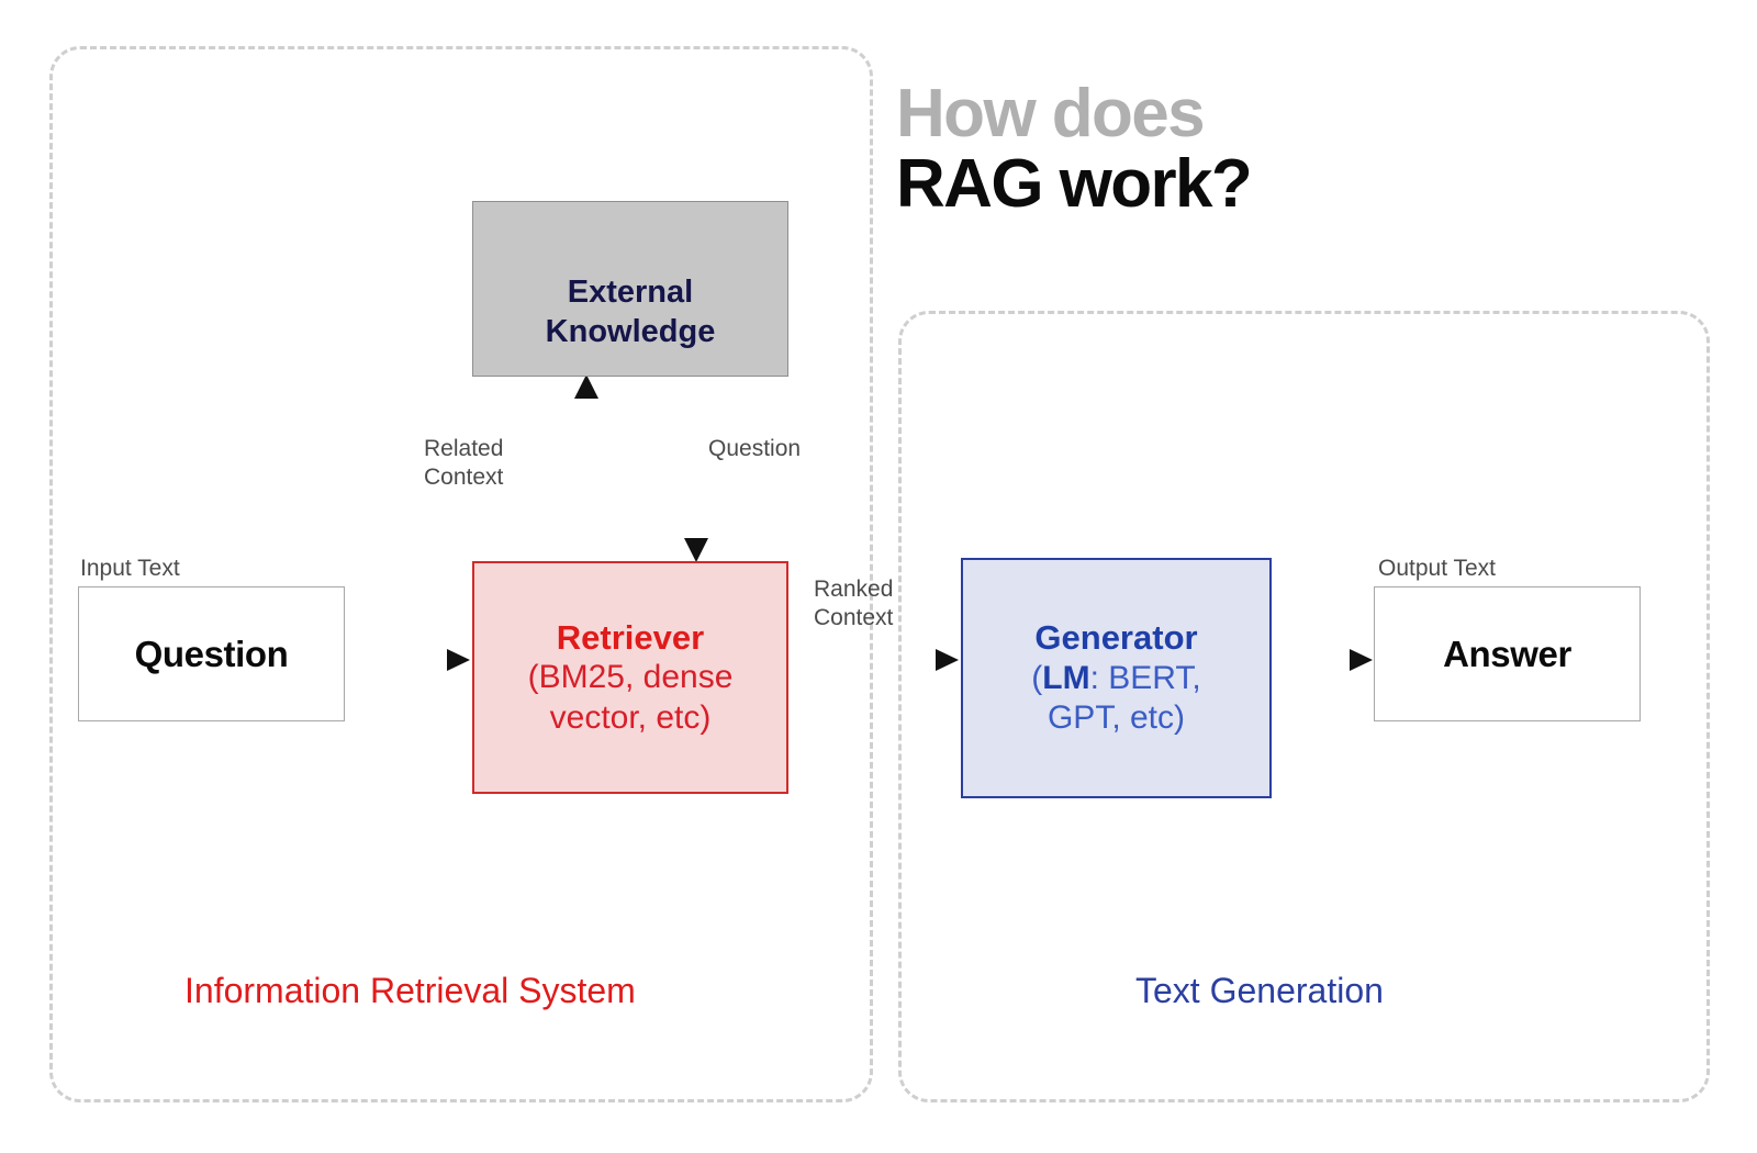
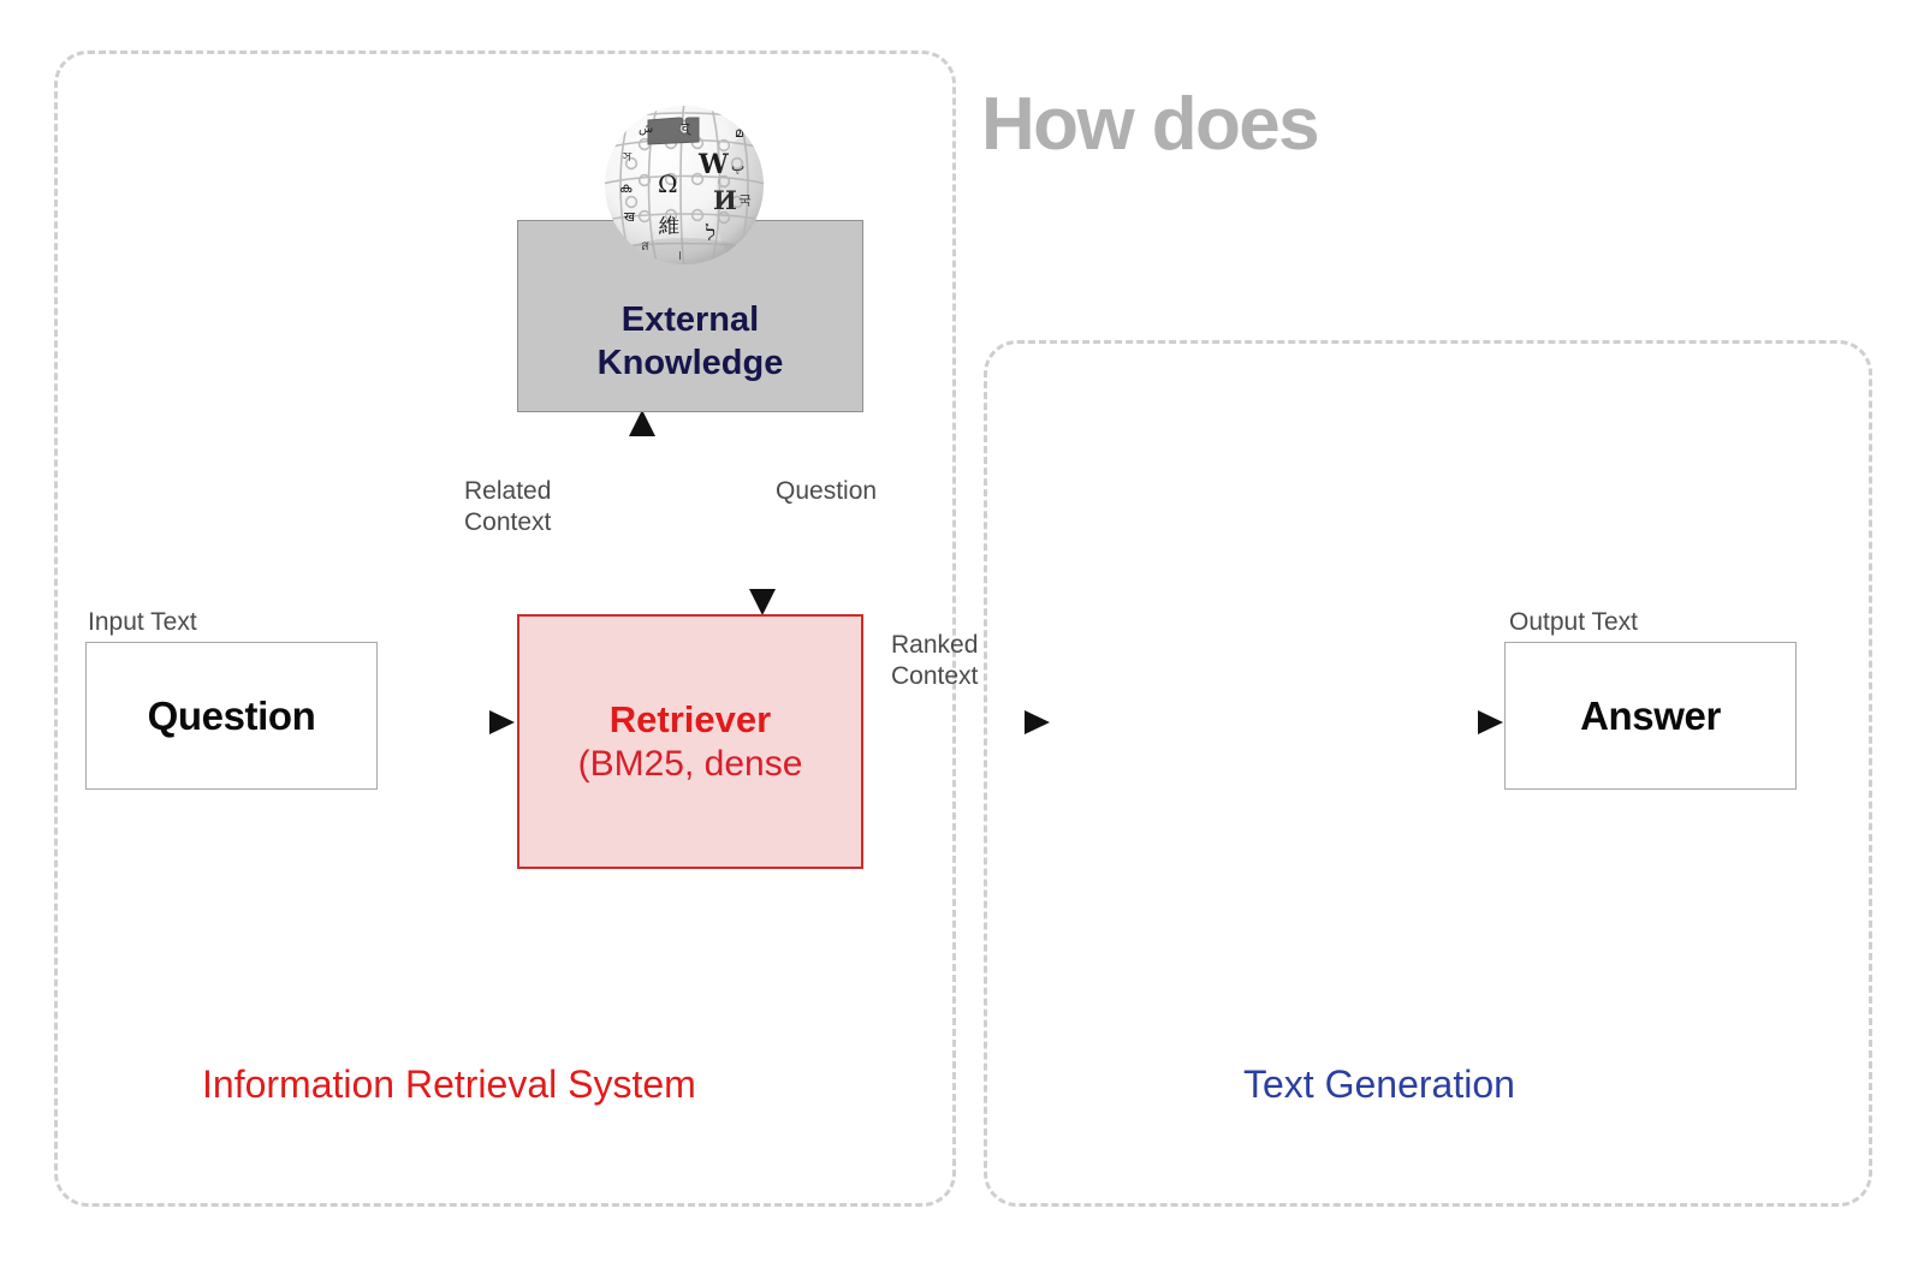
  How does
- RAG work?
  External
  Knowledge
+ Ω
+ W
+ И
+ 維
+ ל
+ व्
+ മ
+ پ
+ 국
+ স
+ ക
+ ख
+ ส
+ ।
+ ش
  Retriever
  (BM25, dense
- vector, etc)
- Generator
- (LM: BERT,
- GPT, etc)
  Input Text
  Question
  Output Text
  Answer
  Related
  Context
  Question
  Ranked
  Context
  Information Retrieval System
  Text Generation
